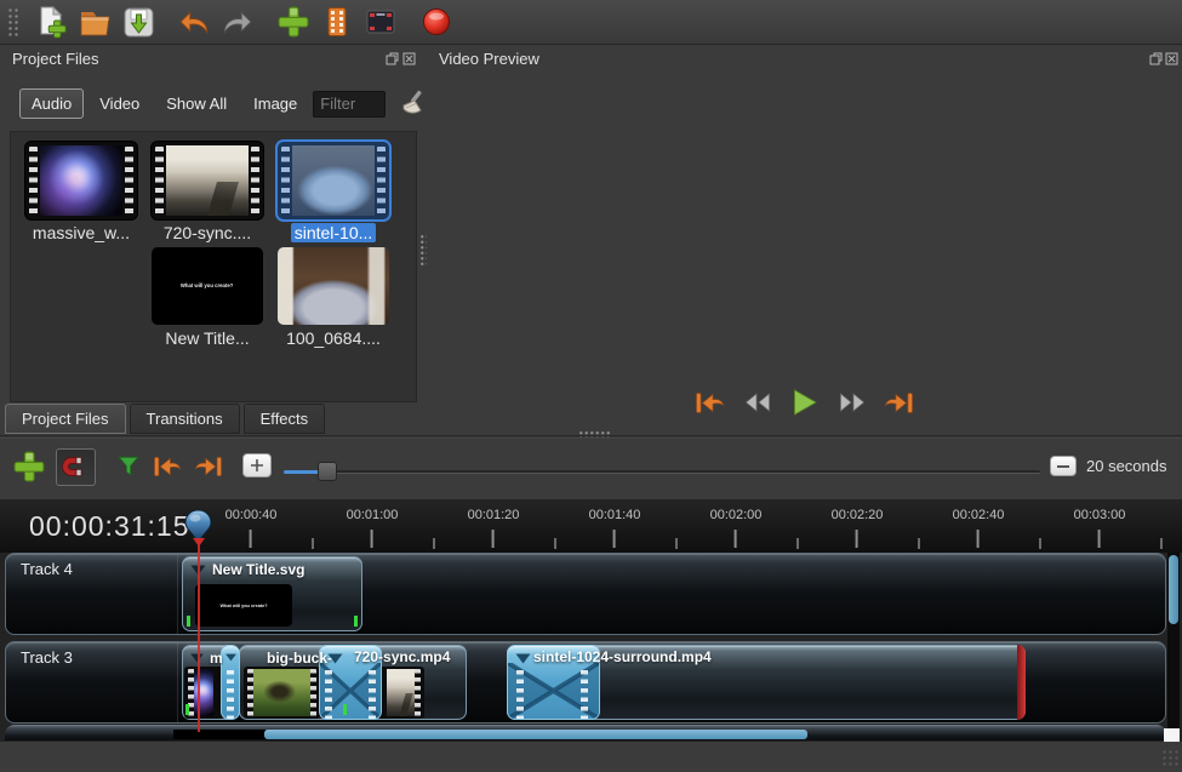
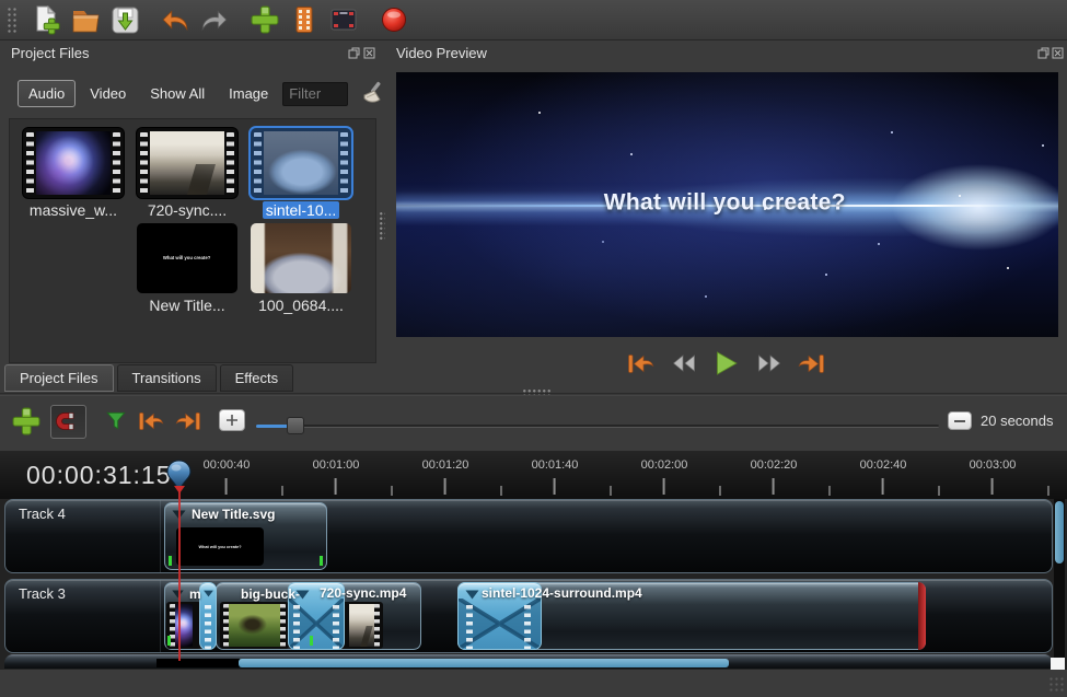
  Project Files
  Audio
  Video
  Show All
  Image
  Filter
  massive_w...
  720-sync....
  sintel-10...
  New Title...
  100_0684....
  Video Preview
+ What will you create?
  Project Files
  Transitions
  Effects
  20 seconds
  00:00:31:15
  00:00:40
  00:01:00
  00:01:20
  00:01:40
  00:02:00
  00:02:20
  00:02:40
  00:03:00
  Track 4
  New Title.svg
  Track 3
  m
  big-buck-
  720-sync.mp4
  sintel-1024-surround.mp4
